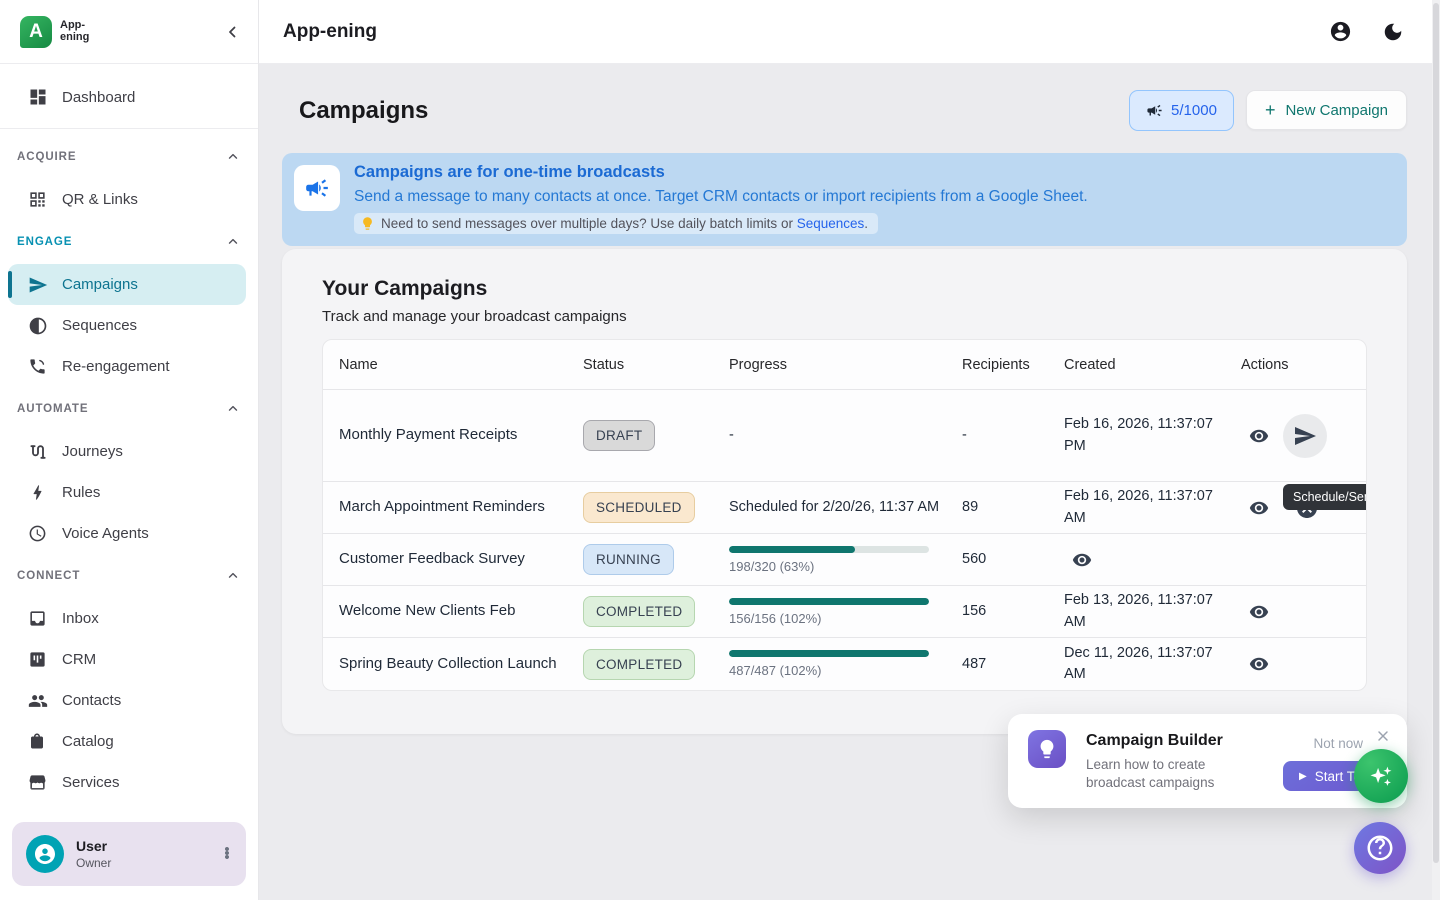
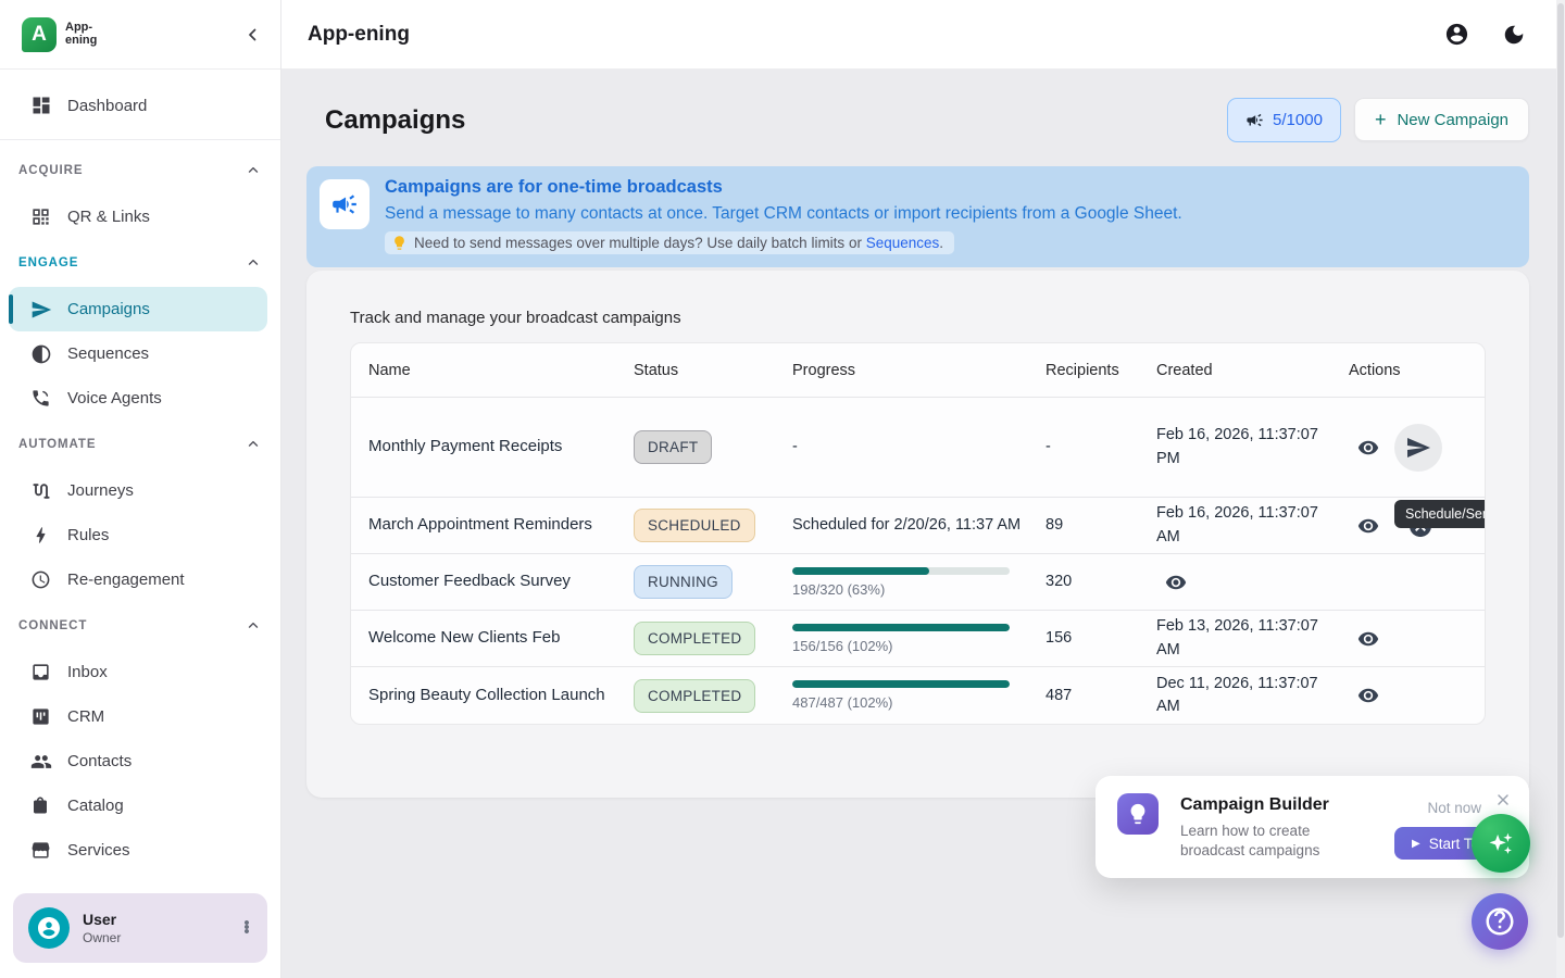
  A
  App-
  ening
  Dashboard
  ACQUIRE
  QR & Links
  ENGAGE
  Campaigns
  Sequences
- Re-engagement
+ Voice Agents
  AUTOMATE
  Journeys
  Rules
- Voice Agents
+ Re-engagement
  CONNECT
  Inbox
  CRM
  Contacts
  Catalog
  Services
  User
  Owner
  •
  •
  •
  App-ening
  Campaigns
  5/1000
  +
  New Campaign
  Campaigns are for one-time broadcasts
  Send a message to many contacts at once. Target CRM contacts or import recipients from a Google Sheet.
  Need to send messages over multiple days? Use daily batch limits or Sequences.
- Your Campaigns
  Track and manage your broadcast campaigns
  Name
  Status
  Progress
  Recipients
  Created
  Actions
  Monthly Payment Receipts
  DRAFT
  -
  -
  Feb 16, 2026, 11:37:07 PM
  Schedule/Se
  March Appointment Reminders
  SCHEDULED
  Scheduled for 2/20/26, 11:37 AM
  89
  Feb 16, 2026, 11:37:07 AM
  Customer Feedback Survey
  RUNNING
  198/320 (63%)
- 560
+ 320
  Welcome New Clients Feb
  COMPLETED
  156/156 (102%)
  156
  Feb 13, 2026, 11:37:07 AM
  Spring Beauty Collection Launch
  COMPLETED
  487/487 (102%)
  487
  Dec 11, 2026, 11:37:07 AM
  Campaign Builder
  Learn how to create broadcast campaigns
  Not now
  ▶
